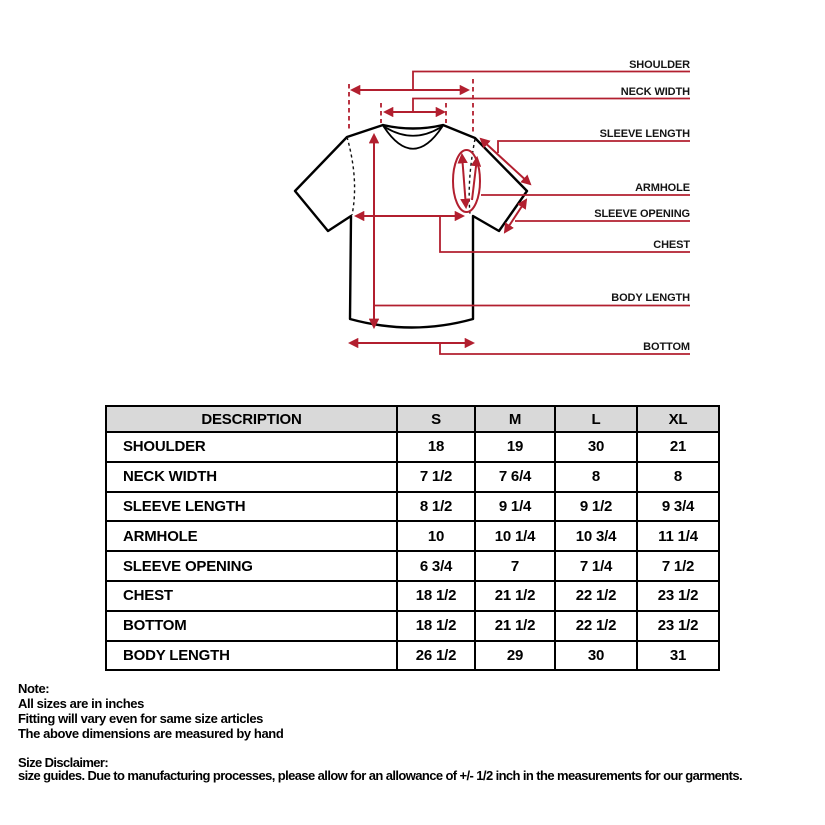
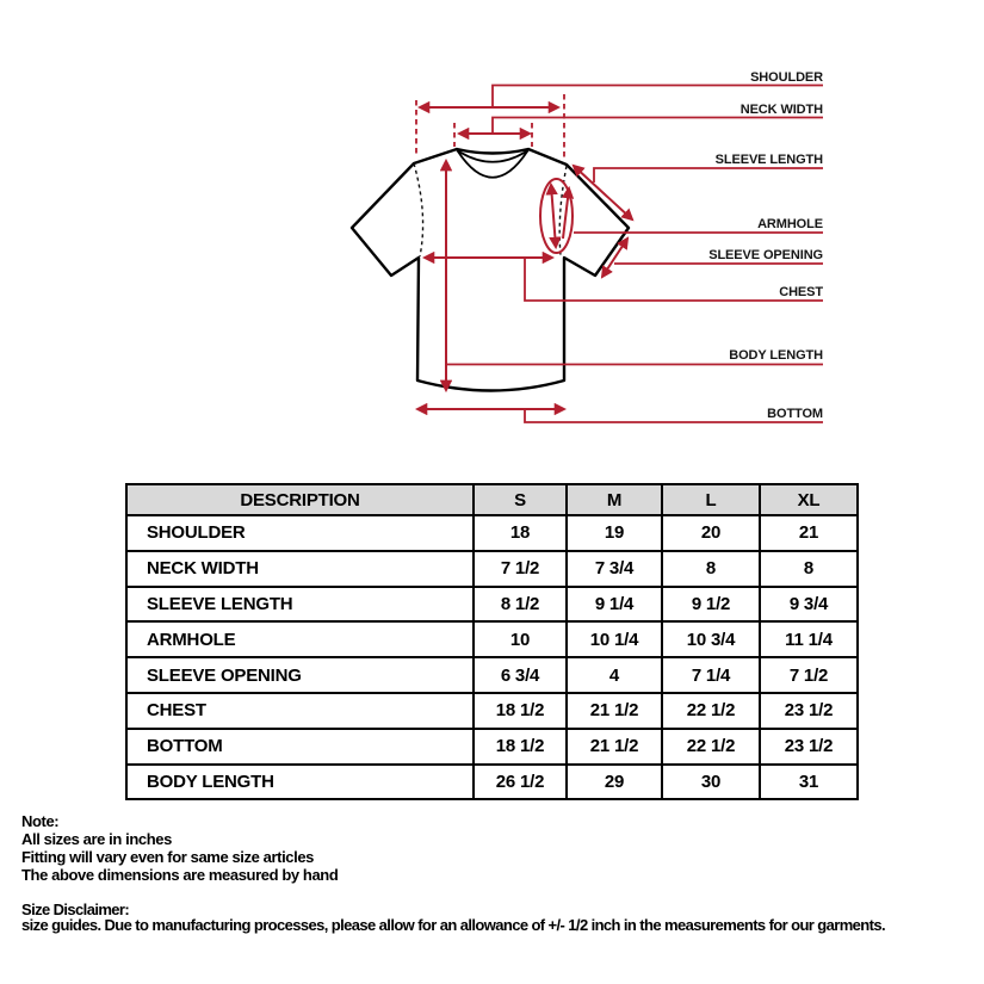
  SHOULDER
  NECK WIDTH
  SLEEVE LENGTH
  ARMHOLE
  SLEEVE OPENING
  CHEST
  BODY LENGTH
  BOTTOM
  DESCRIPTION	S	M	L	XL
- SHOULDER	18	19	30	21
+ SHOULDER	18	19	20	21
- NECK WIDTH	7 1/2	7 6/4	8	8
+ NECK WIDTH	7 1/2	7 3/4	8	8
  SLEEVE LENGTH	8 1/2	9 1/4	9 1/2	9 3/4
  ARMHOLE	10	10 1/4	10 3/4	11 1/4
- SLEEVE OPENING	6 3/4	7	7 1/4	7 1/2
+ SLEEVE OPENING	6 3/4	4	7 1/4	7 1/2
  CHEST	18 1/2	21 1/2	22 1/2	23 1/2
  BOTTOM	18 1/2	21 1/2	22 1/2	23 1/2
  BODY LENGTH	26 1/2	29	30	31
  Note:
  All sizes are in inches
  Fitting will vary even for same size articles
  The above dimensions are measured by hand
  Size Disclaimer:
  size guides. Due to manufacturing processes, please allow for an allowance of +/- 1/2 inch in the measurements for our garments.
